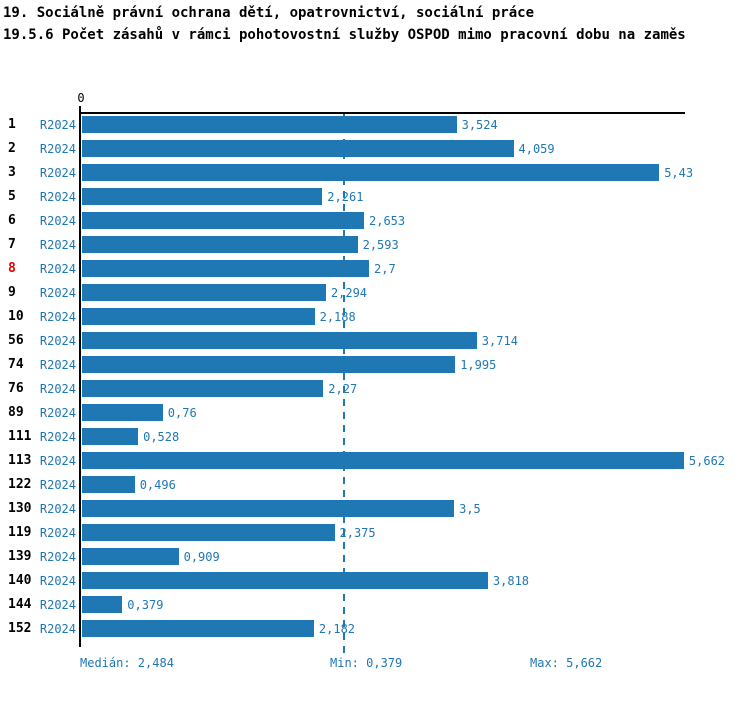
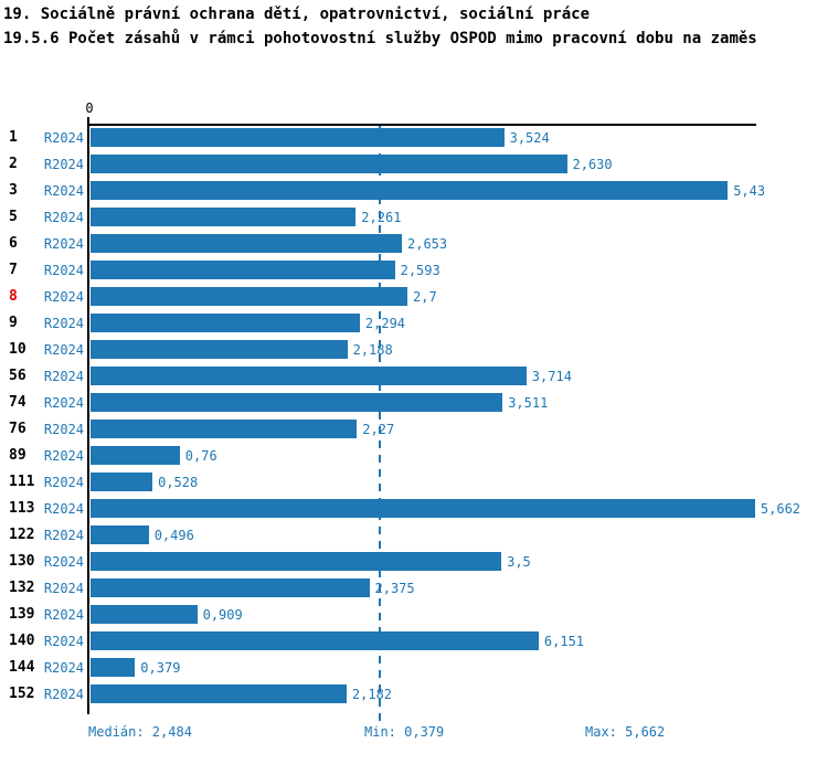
  19. Sociálně právní ochrana dětí, opatrovnictví, sociální práce
  19.5.6 Počet zásahů v rámci pohotovostní služby OSPOD mimo pracovní dobu na zaměs
  0
  1
  R2024
  3,524
  2
  R2024
- 4,059
+ 2,630
  3
  R2024
  5,43
  5
  R2024
  2,261
  6
  R2024
  2,653
  7
  R2024
  2,593
  8
  R2024
  2,7
  9
  R2024
  2,294
  10
  R2024
  2,188
  56
  R2024
  3,714
  74
  R2024
- 1,995
+ 3,511
  76
  R2024
  2,27
  89
  R2024
  0,76
  111
  R2024
  0,528
  113
  R2024
  5,662
  122
  R2024
  0,496
  130
  R2024
  3,5
- 119
+ 132
  R2024
  2,375
  139
  R2024
  0,909
  140
  R2024
- 3,818
+ 6,151
  144
  R2024
  0,379
  152
  R2024
  2,182
  Medián: 2,484
  Min: 0,379
  Max: 5,662
